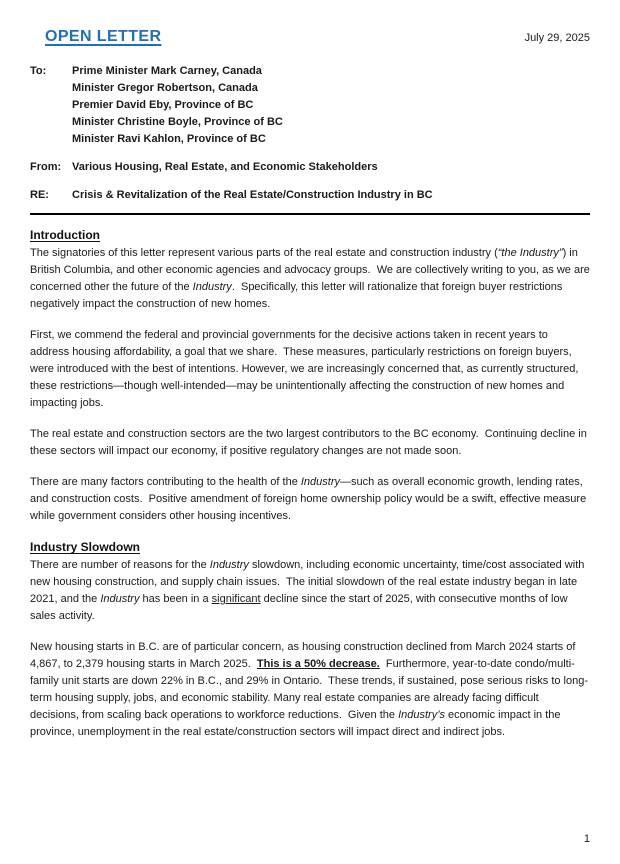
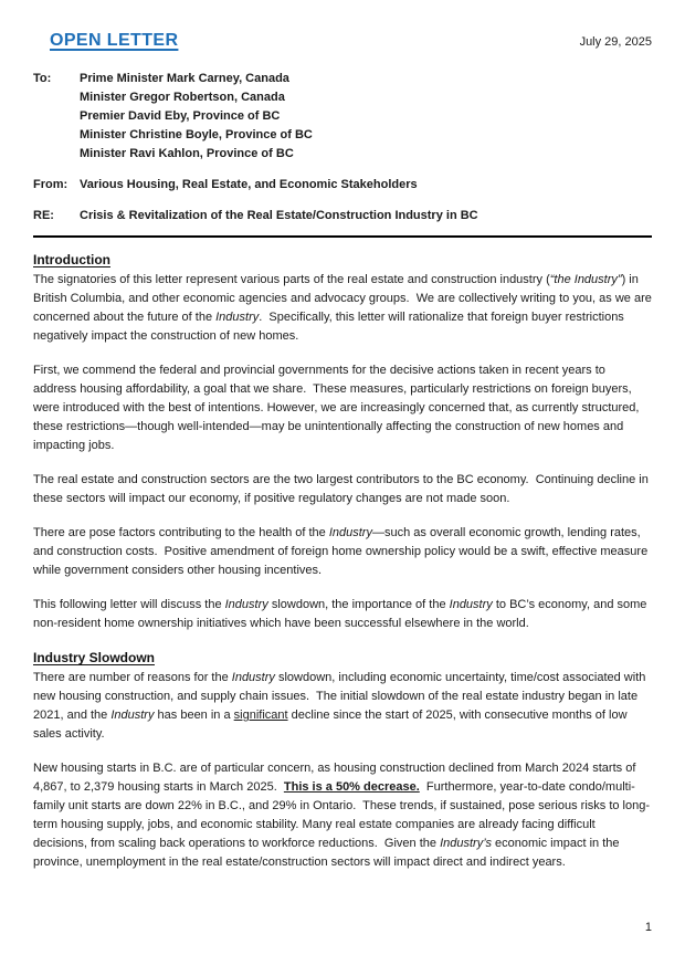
  OPEN LETTER
  July 29, 2025
  To:
  Prime Minister Mark Carney, Canada
  Minister Gregor Robertson, Canada
  Premier David Eby, Province of BC
  Minister Christine Boyle, Province of BC
  Minister Ravi Kahlon, Province of BC
  From:
  Various Housing, Real Estate, and Economic Stakeholders
  RE:
  Crisis & Revitalization of the Real Estate/Construction Industry in BC
  Introduction
- The signatories of this letter represent various parts of the real estate and construction industry (“the Industry”) in British Columbia, and other economic agencies and advocacy groups. We are collectively writing to you, as we are concerned other the future of the Industry. Specifically, this letter will rationalize that foreign buyer restrictions negatively impact the construction of new homes.
+ The signatories of this letter represent various parts of the real estate and construction industry (“the Industry”) in British Columbia, and other economic agencies and advocacy groups. We are collectively writing to you, as we are concerned about the future of the Industry. Specifically, this letter will rationalize that foreign buyer restrictions negatively impact the construction of new homes.
  First, we commend the federal and provincial governments for the decisive actions taken in recent years to address housing affordability, a goal that we share. These measures, particularly restrictions on foreign buyers, were introduced with the best of intentions. However, we are increasingly concerned that, as currently structured, these restrictions—though well-intended—may be unintentionally affecting the construction of new homes and impacting jobs.
  The real estate and construction sectors are the two largest contributors to the BC economy. Continuing decline in these sectors will impact our economy, if positive regulatory changes are not made soon.
- There are many factors contributing to the health of the Industry—such as overall economic growth, lending rates, and construction costs. Positive amendment of foreign home ownership policy would be a swift, effective measure while government considers other housing incentives.
+ There are pose factors contributing to the health of the Industry—such as overall economic growth, lending rates, and construction costs. Positive amendment of foreign home ownership policy would be a swift, effective measure while government considers other housing incentives.
+ This following letter will discuss the Industry slowdown, the importance of the Industry to BC’s economy, and some non-resident home ownership initiatives which have been successful elsewhere in the world.
  Industry Slowdown
  There are number of reasons for the Industry slowdown, including economic uncertainty, time/cost associated with new housing construction, and supply chain issues. The initial slowdown of the real estate industry began in late 2021, and the Industry has been in a significant decline since the start of 2025, with consecutive months of low sales activity.
- New housing starts in B.C. are of particular concern, as housing construction declined from March 2024 starts of 4,867, to 2,379 housing starts in March 2025. This is a 50% decrease. Furthermore, year-to-date condo/multi-family unit starts are down 22% in B.C., and 29% in Ontario. These trends, if sustained, pose serious risks to long-term housing supply, jobs, and economic stability. Many real estate companies are already facing difficult decisions, from scaling back operations to workforce reductions. Given the Industry’s economic impact in the province, unemployment in the real estate/construction sectors will impact direct and indirect jobs.
+ New housing starts in B.C. are of particular concern, as housing construction declined from March 2024 starts of 4,867, to 2,379 housing starts in March 2025. This is a 50% decrease. Furthermore, year-to-date condo/multi-family unit starts are down 22% in B.C., and 29% in Ontario. These trends, if sustained, pose serious risks to long-term housing supply, jobs, and economic stability. Many real estate companies are already facing difficult decisions, from scaling back operations to workforce reductions. Given the Industry’s economic impact in the province, unemployment in the real estate/construction sectors will impact direct and indirect years.
  1
